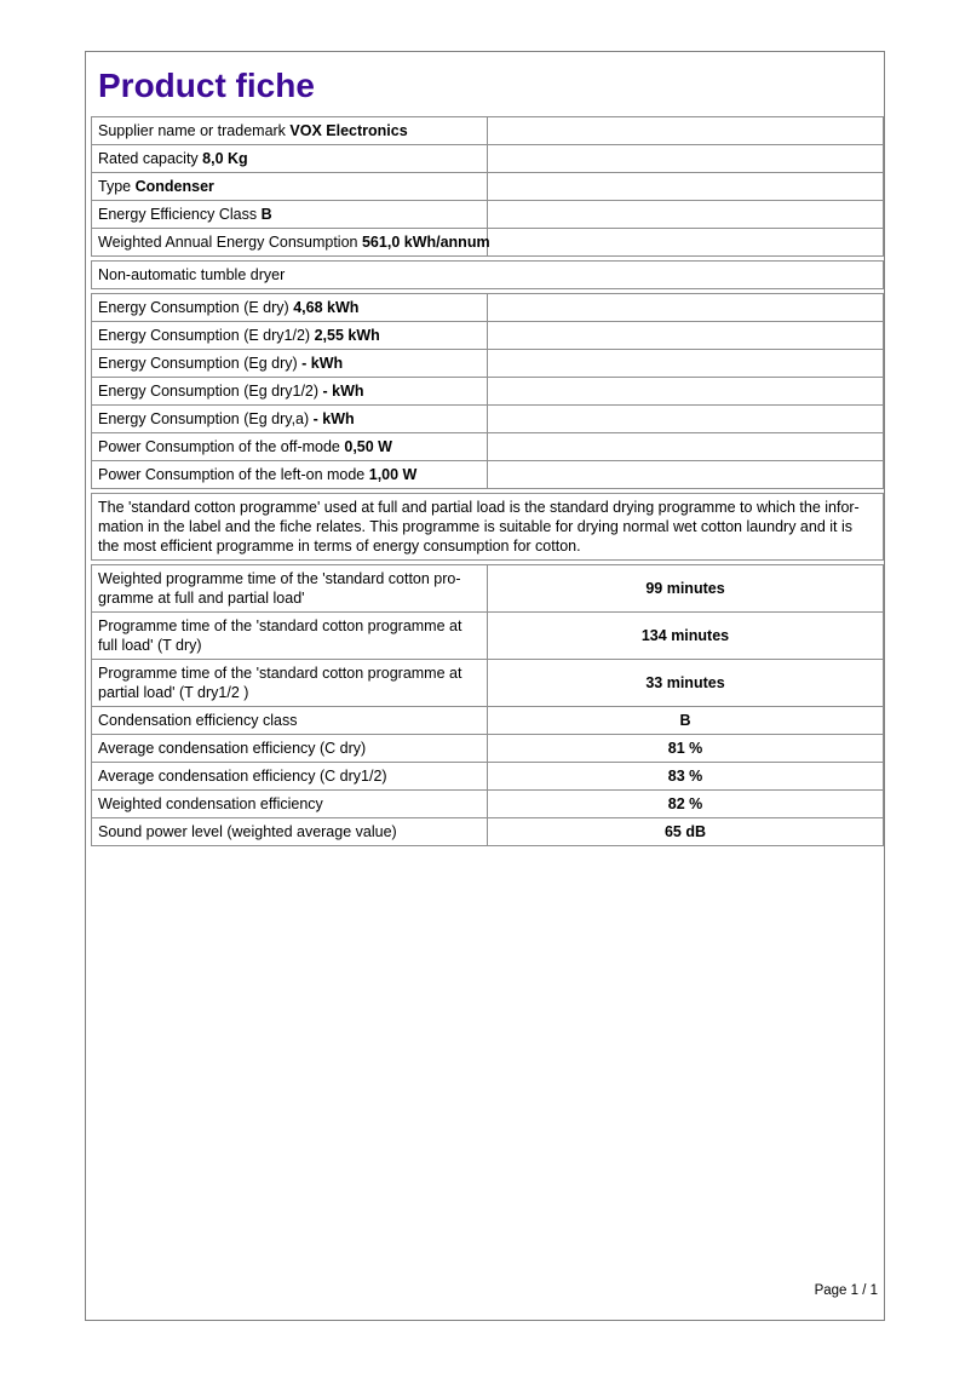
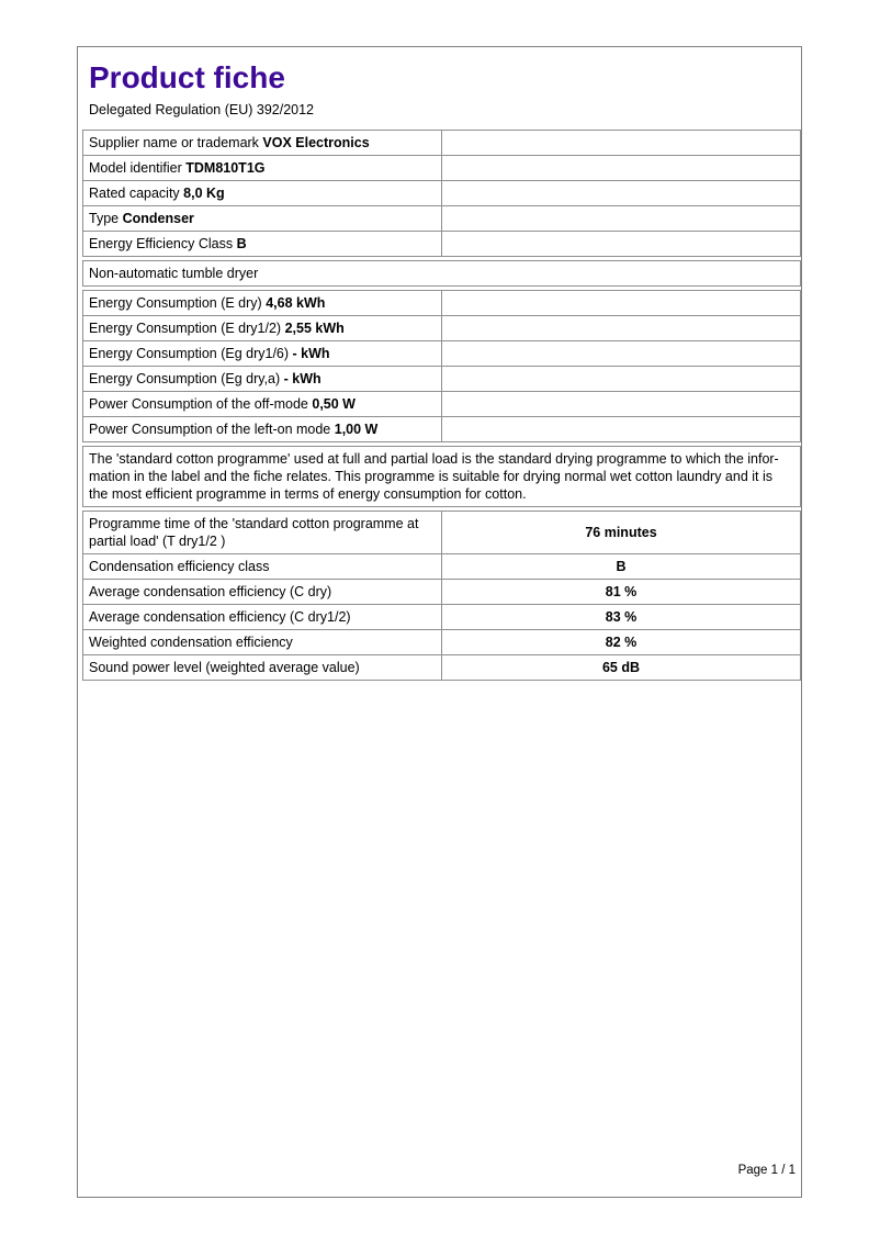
  Product fiche
+ Delegated Regulation (EU) 392/2012
  Supplier name or trademark VOX Electronics
+ Model identifier TDM810T1G
  Rated capacity 8,0 Kg
  Type Condenser
  Energy Efficiency Class B
- Weighted Annual Energy Consumption 561,0 kWh/annum
  Non-automatic tumble dryer
  Energy Consumption (E dry) 4,68 kWh
  Energy Consumption (E dry1/2) 2,55 kWh
- Energy Consumption (Eg dry) - kWh
- Energy Consumption (Eg dry1/2) - kWh
+ Energy Consumption (Eg dry1/6) - kWh
  Energy Consumption (Eg dry,a) - kWh
  Power Consumption of the off-mode 0,50 W
  Power Consumption of the left-on mode 1,00 W
  The 'standard cotton programme' used at full and partial load is the standard drying programme to which the infor- mation in the label and the fiche relates. This programme is suitable for drying normal wet cotton laundry and it is the most efficient programme in terms of energy consumption for cotton.
- Weighted programme time of the 'standard cotton pro- gramme at full and partial load'	99 minutes
- Programme time of the 'standard cotton programme at full load' (T dry)	134 minutes
- Programme time of the 'standard cotton programme at partial load' (T dry1/2 )	33 minutes
+ Programme time of the 'standard cotton programme at partial load' (T dry1/2 )	76 minutes
  Condensation efficiency class	B
  Average condensation efficiency (C dry)	81 %
  Average condensation efficiency (C dry1/2)	83 %
  Weighted condensation efficiency	82 %
  Sound power level (weighted average value)	65 dB
  Page 1 / 1
